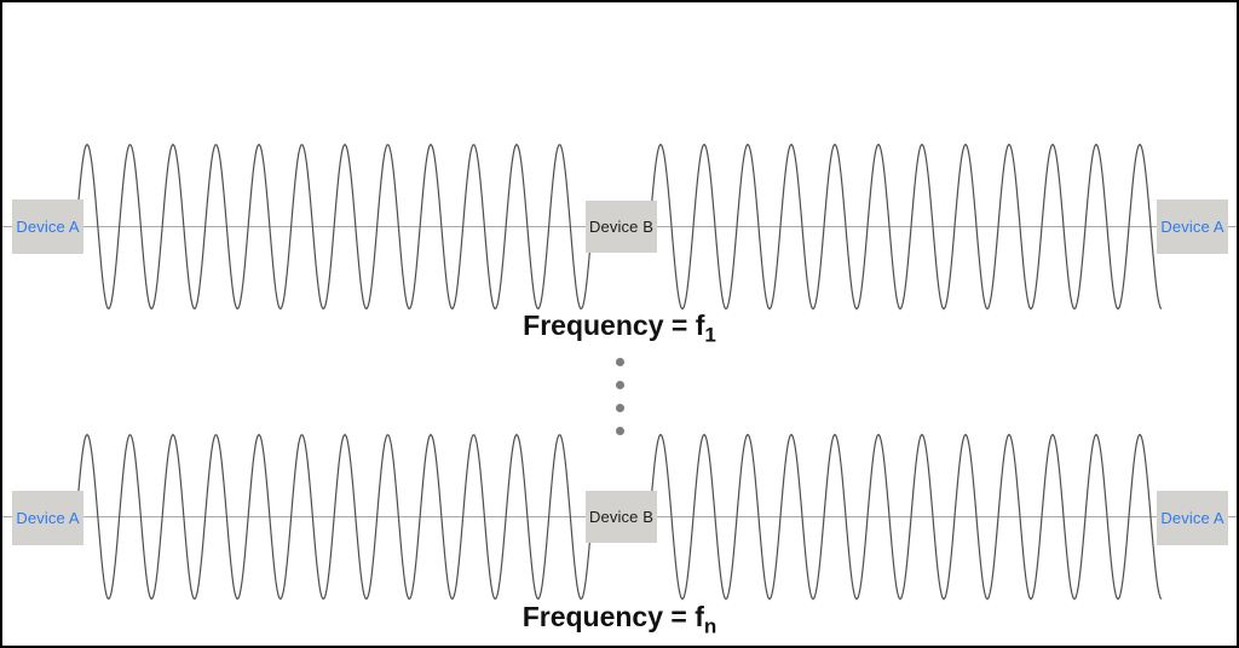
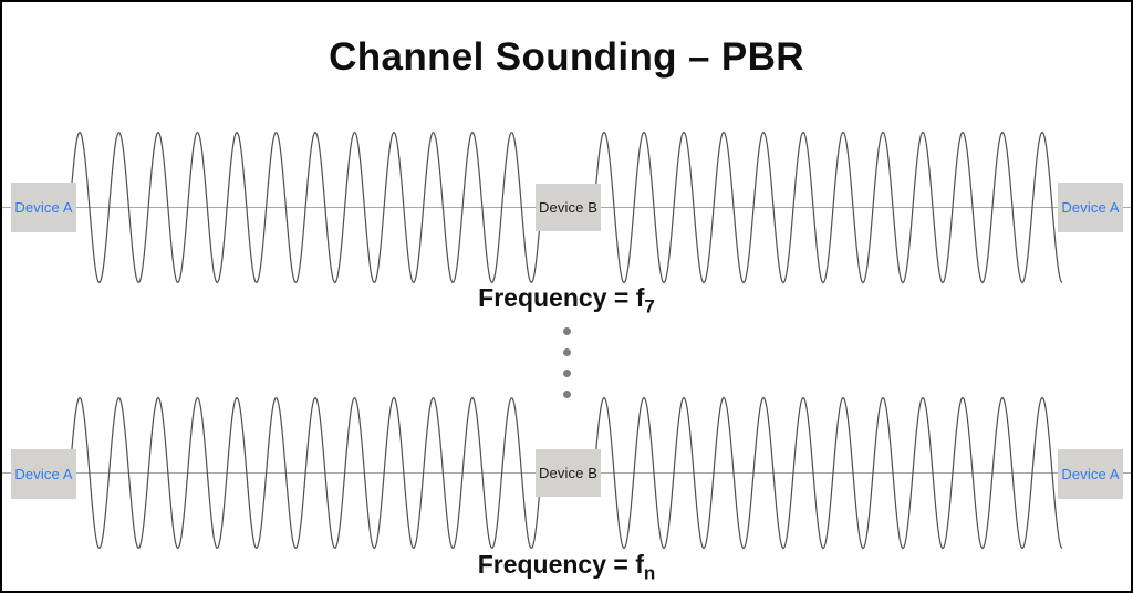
+ Channel Sounding – PBR
  Device A
  Device B
  Device A
- Frequency = f1
+ Frequency = f7
  Device A
  Device B
  Device A
  Frequency = fn
